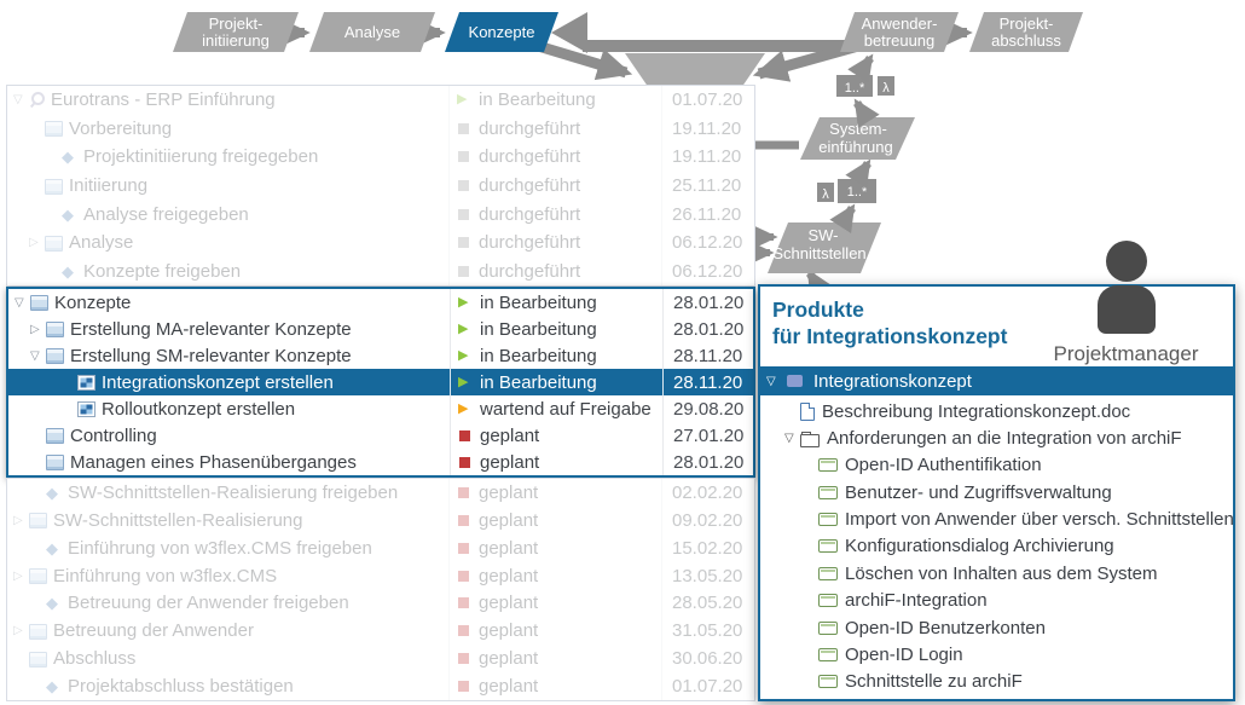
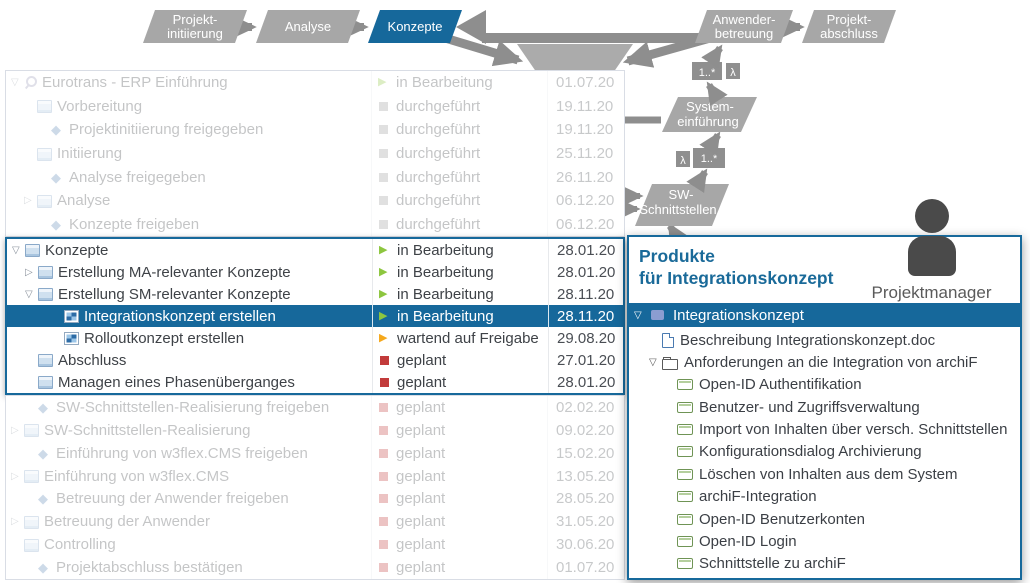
  SW-
  Schnittstellen
  λ
  1..*
  System-
  einführung
  1..*
  λ
  Projekt-
  initiierung
  Analyse
  Konzepte
  Anwender-
  betreuung
  Projekt-
  abschluss
  Eurotrans - ERP Einführung
  in Bearbeitung
  01.07.20
  Vorbereitung
  durchgeführt
  19.11.20
  Projektinitiierung freigegeben
  durchgeführt
  19.11.20
  Initiierung
  durchgeführt
  25.11.20
  Analyse freigegeben
  durchgeführt
  26.11.20
  ▷
  Analyse
  durchgeführt
  06.12.20
  Konzepte freigeben
  durchgeführt
  06.12.20
  ▽
  Konzepte
  in Bearbeitung
  28.01.20
  ▷
  Erstellung MA-relevanter Konzepte
  in Bearbeitung
  28.01.20
  ▽
  Erstellung SM-relevanter Konzepte
  in Bearbeitung
  28.11.20
  Integrationskonzept erstellen
  in Bearbeitung
  28.11.20
  Rolloutkonzept erstellen
  wartend auf Freigabe
  29.08.20
- Controlling
+ Abschluss
  geplant
  27.01.20
  Managen eines Phasenüberganges
  geplant
  28.01.20
  SW-Schnittstellen-Realisierung freigeben
  geplant
  02.02.20
  ▷
  SW-Schnittstellen-Realisierung
  geplant
  09.02.20
  Einführung von w3flex.CMS freigeben
  geplant
  15.02.20
  ▷
  Einführung von w3flex.CMS
  geplant
  13.05.20
  Betreuung der Anwender freigeben
  geplant
  28.05.20
  ▷
  Betreuung der Anwender
  geplant
  31.05.20
- Abschluss
+ Controlling
  geplant
  30.06.20
  Projektabschluss bestätigen
  geplant
  01.07.20
  Produkte
  für Integrationskonzept
  Projektmanager
  ▽
  Integrationskonzept
  Beschreibung Integrationskonzept.doc
  ▽
  Anforderungen an die Integration von archiF
  Open-ID Authentifikation
  Benutzer- und Zugriffsverwaltung
- Import von Anwender über versch. Schnittstellen
+ Import von Inhalten über versch. Schnittstellen
  Konfigurationsdialog Archivierung
  Löschen von Inhalten aus dem System
  archiF-Integration
  Open-ID Benutzerkonten
  Open-ID Login
  Schnittstelle zu archiF
